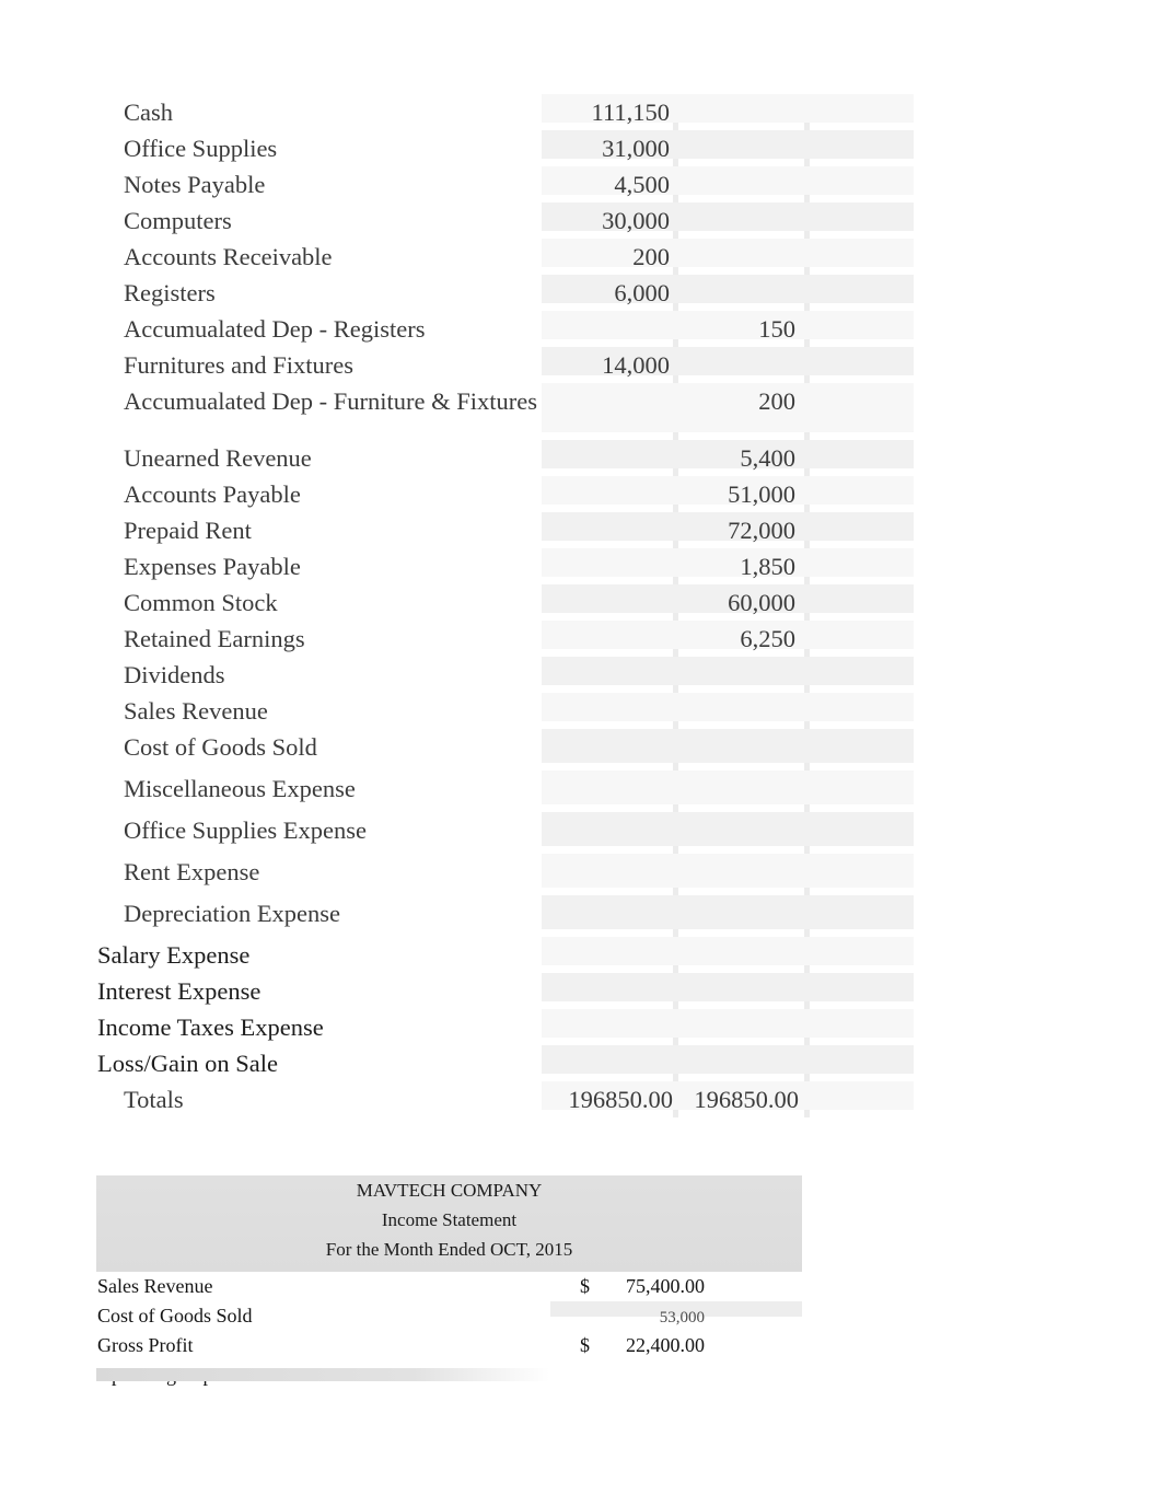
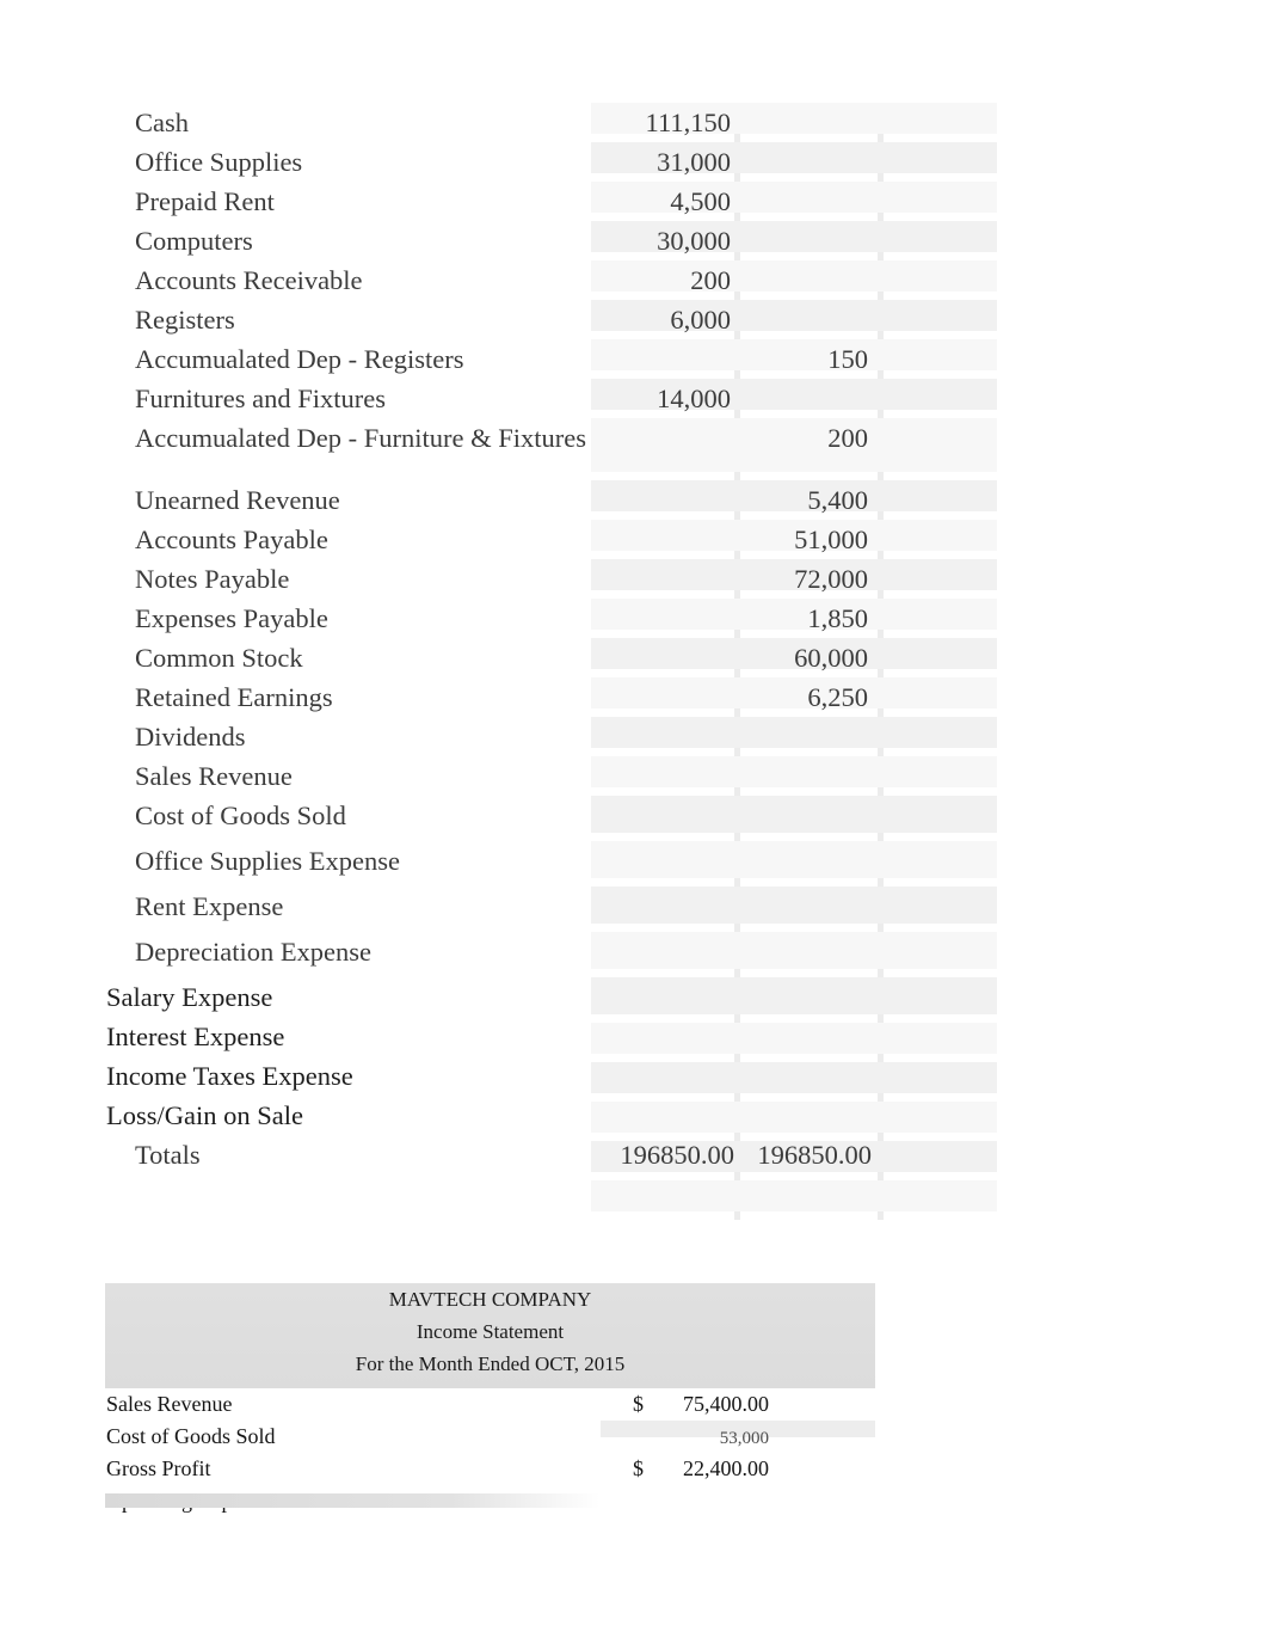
  Cash
  111,150
  Office Supplies
  31,000
- Notes Payable
+ Prepaid Rent
  4,500
  Computers
  30,000
  Accounts Receivable
  200
  Registers
  6,000
  Accumualated Dep - Registers
  150
  Furnitures and Fixtures
  14,000
  Accumualated Dep - Furniture & Fixtures
  200
  Unearned Revenue
  5,400
  Accounts Payable
  51,000
- Prepaid Rent
+ Notes Payable
  72,000
  Expenses Payable
  1,850
  Common Stock
  60,000
  Retained Earnings
  6,250
  Dividends
  Sales Revenue
  Cost of Goods Sold
- Miscellaneous Expense
  Office Supplies Expense
  Rent Expense
  Depreciation Expense
  Salary Expense
  Interest Expense
  Income Taxes Expense
  Loss/Gain on Sale
  Totals
  196850.00
  196850.00
  MAVTECH COMPANY
  Income Statement
  For the Month Ended OCT, 2015
  Sales Revenue
  $
  75,400.00
  Cost of Goods Sold
  53,000
  Gross Profit
  $
  22,400.00
